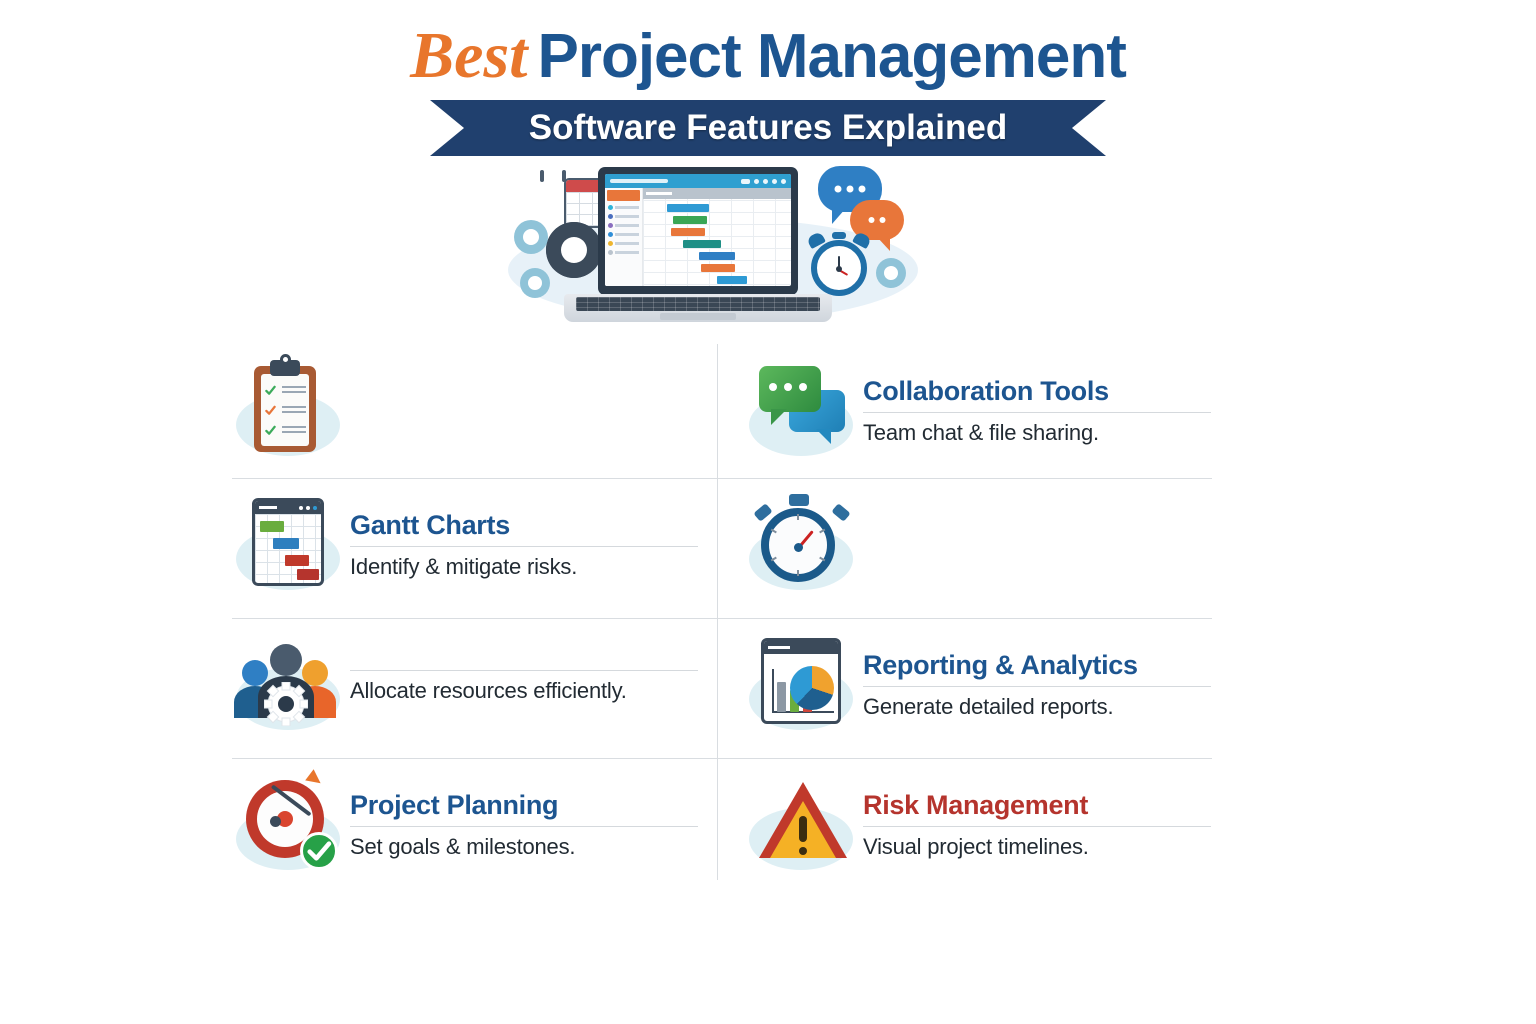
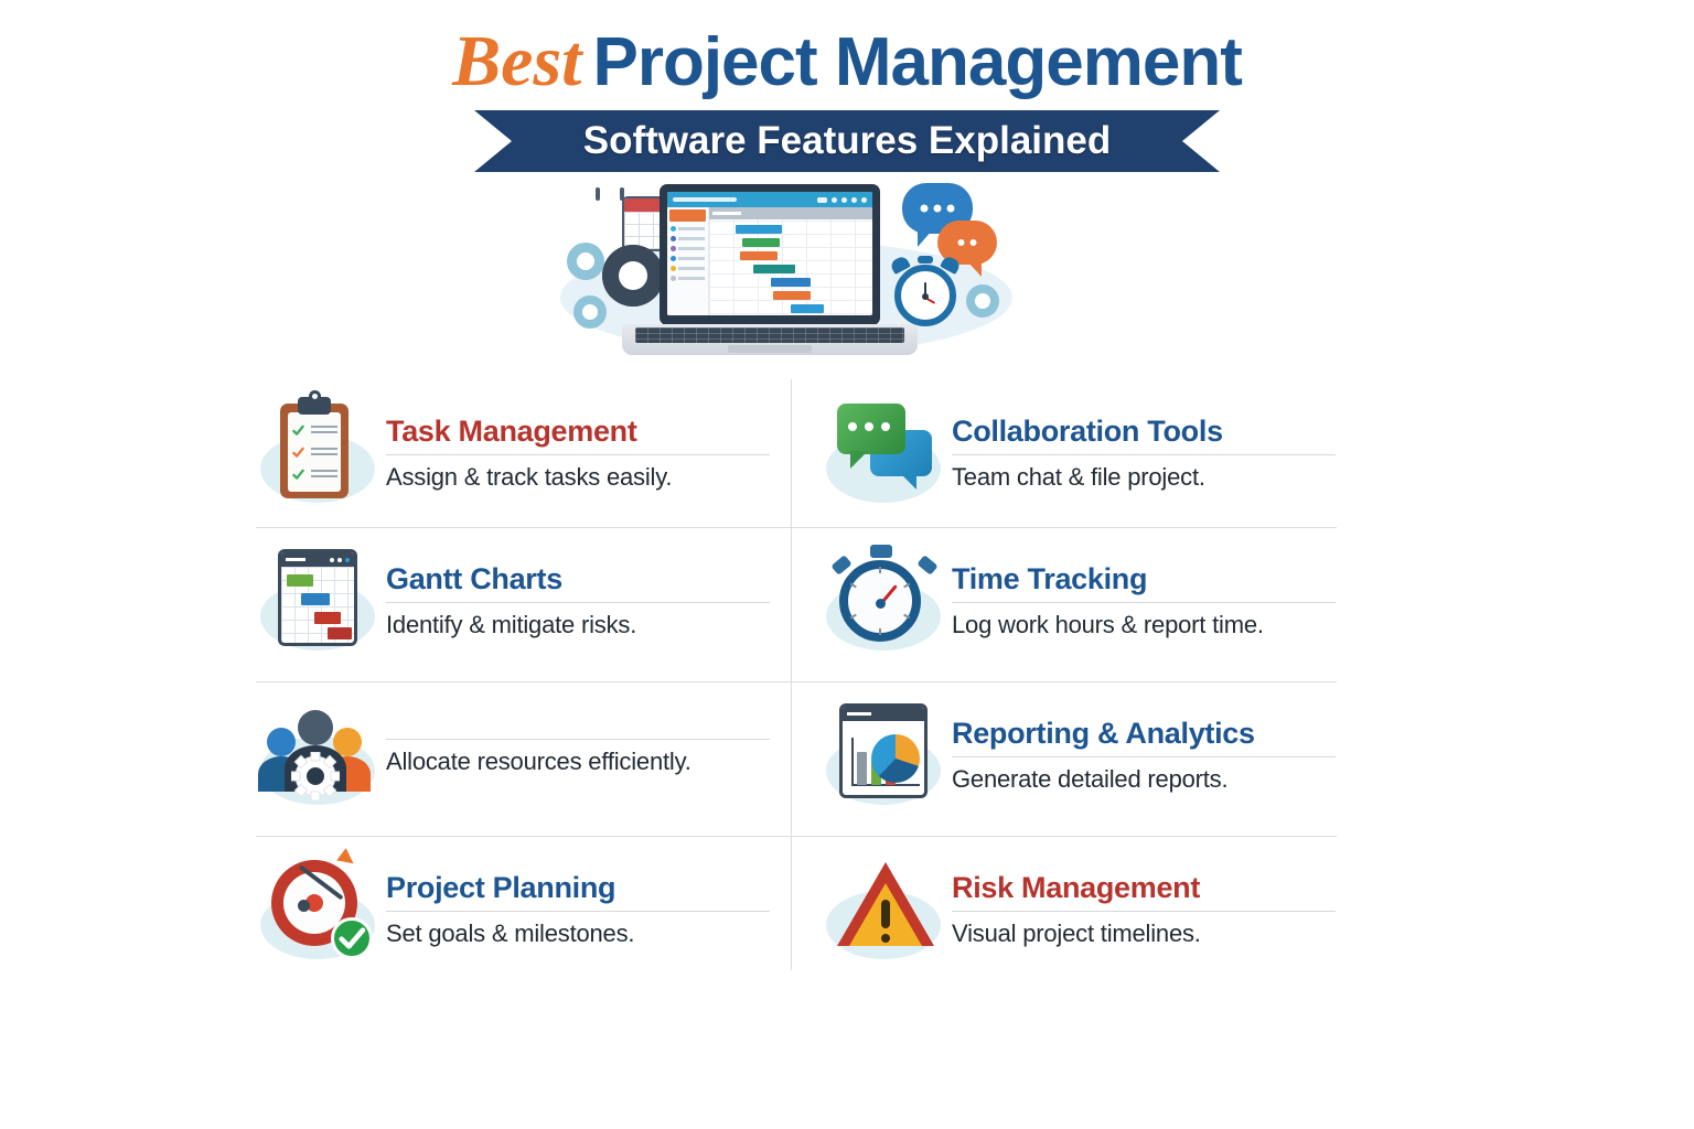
  Best Project Management
  Software Features Explained
+ Task Management
+ Assign & track tasks easily.
  Collaboration Tools
- Team chat & file sharing.
+ Team chat & file project.
  Gantt Charts
  Identify & mitigate risks.
+ Time Tracking
+ Log work hours & report time.
  Allocate resources efficiently.
  Reporting & Analytics
  Generate detailed reports.
  Project Planning
  Set goals & milestones.
  Risk Management
  Visual project timelines.
